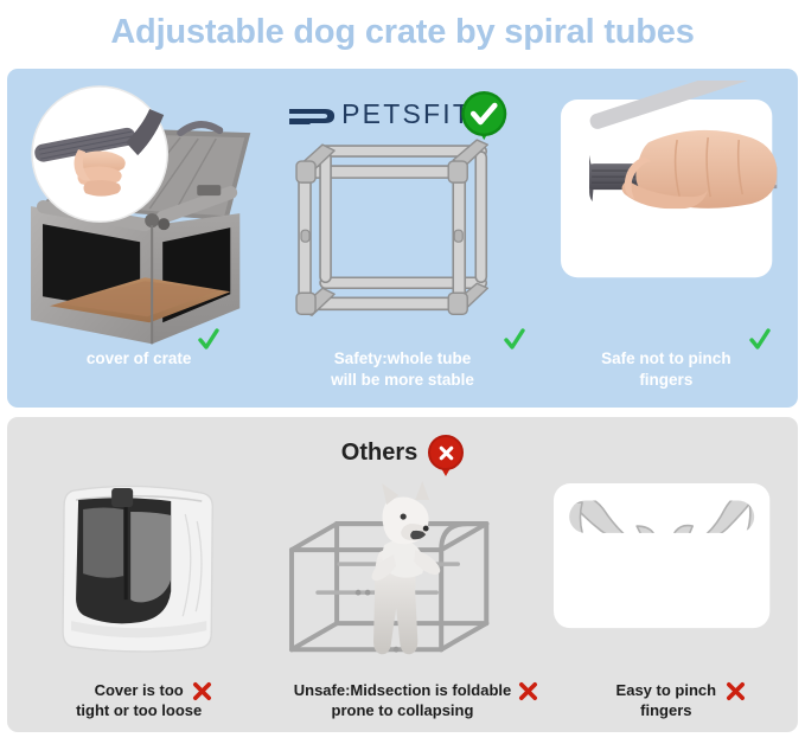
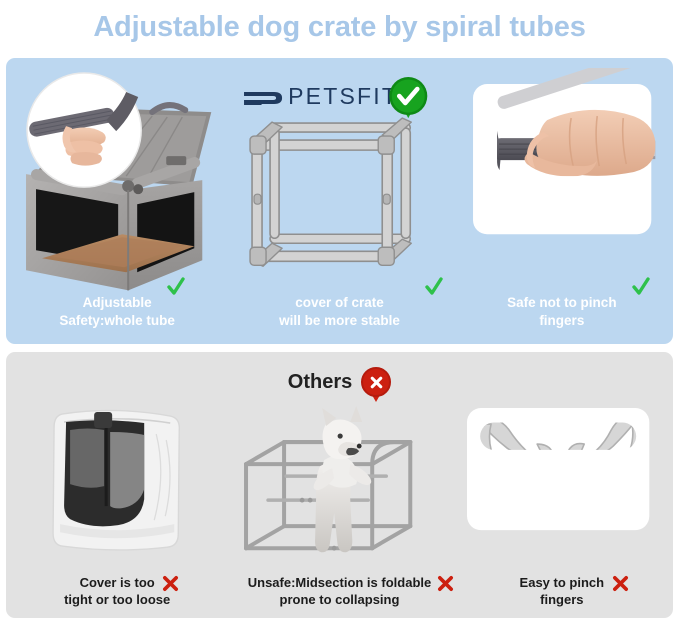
  Adjustable dog crate by spiral tubes
+ Adjustable
- cover of crate
+ Safety:whole tube
  PETSFI
- Safety:whole tube
+ cover of crate
  will be more stable
  Safe not to pinch
  fingers
  Others
  Cover is too
  tight or too loose
  Unsafe:Midsection is foldable
  prone to collapsing
  Easy to pinch
  fingers
